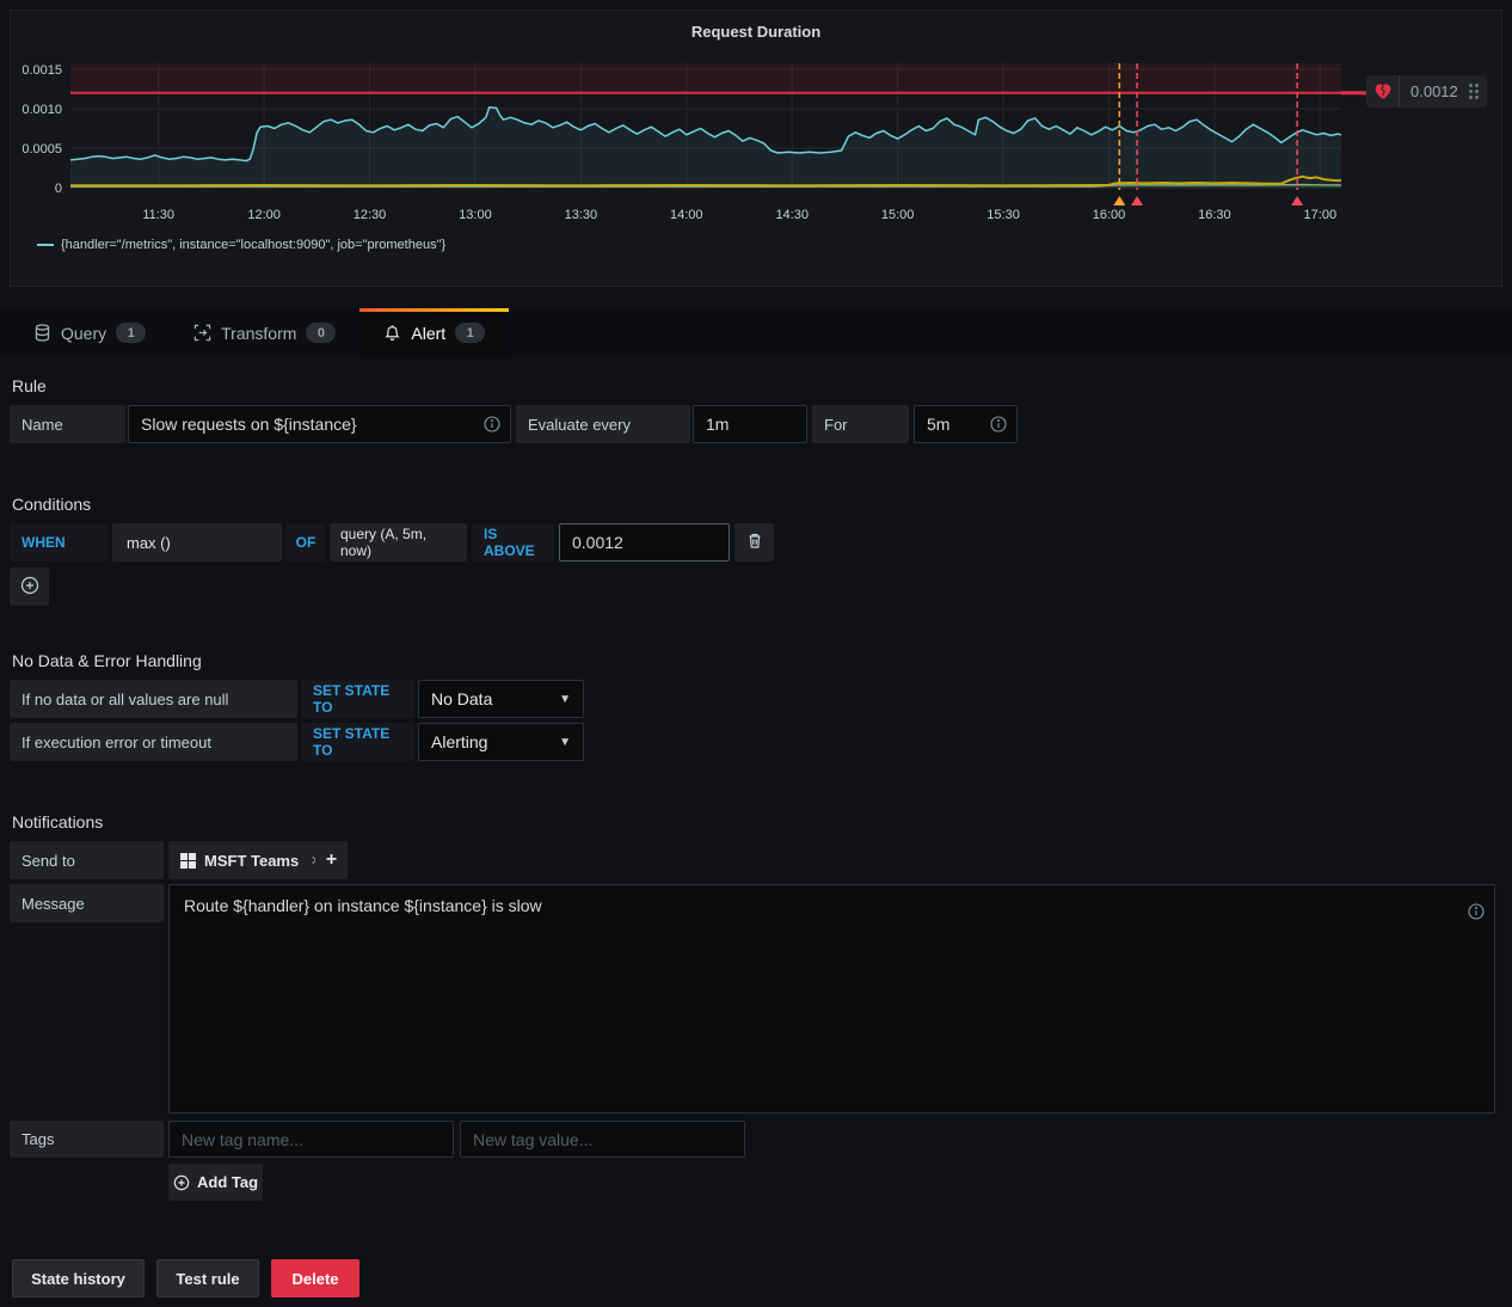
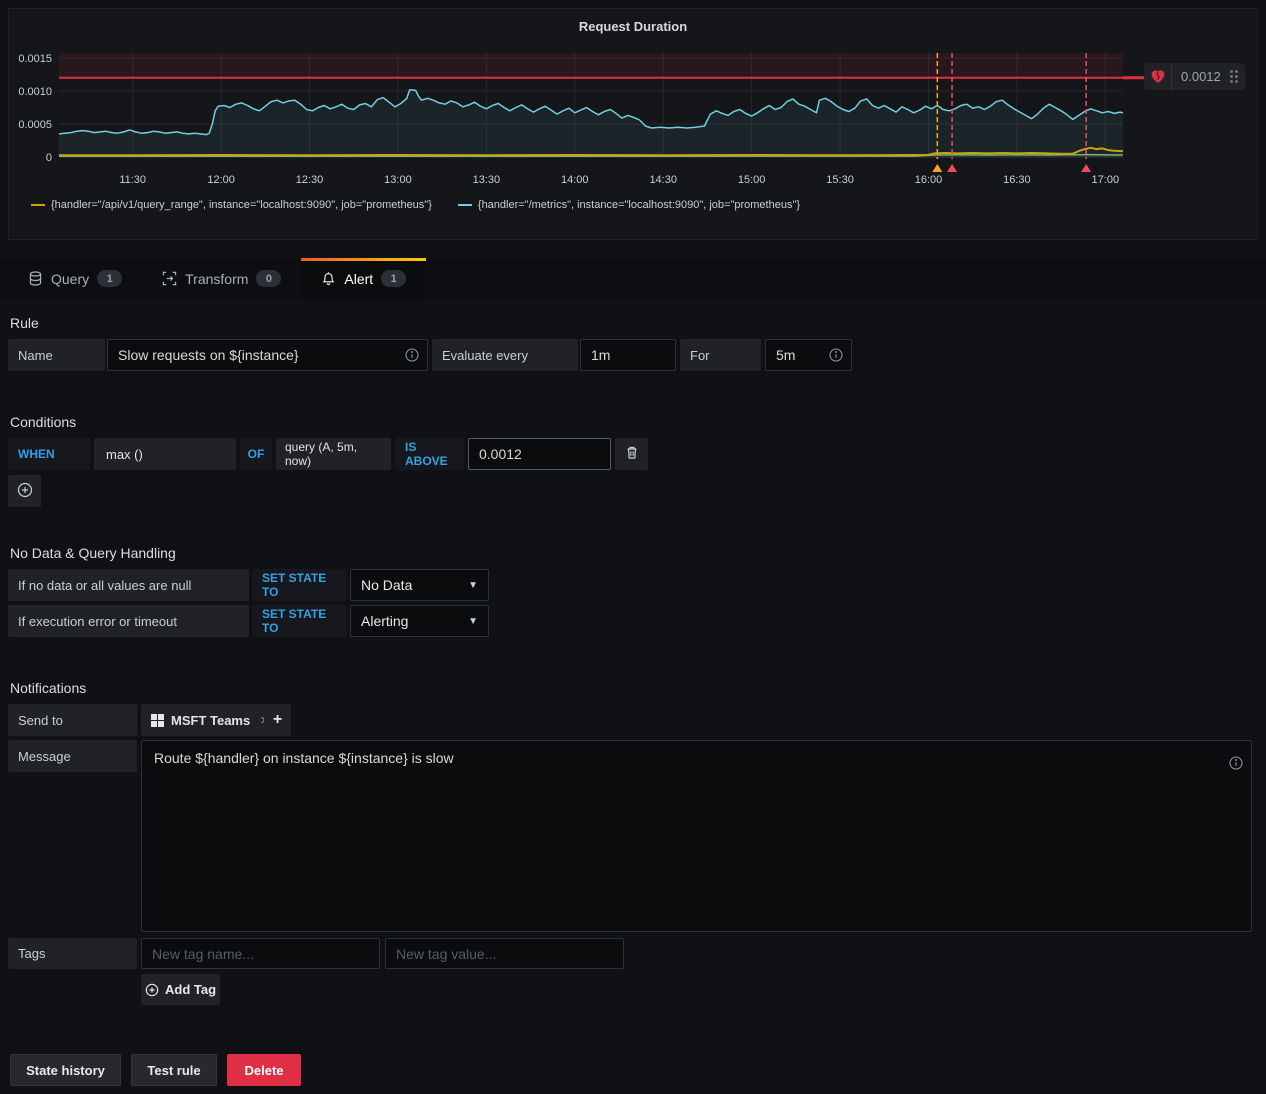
  Request Duration
  11:30
  12:00
  12:30
  13:00
  13:30
  14:00
  14:30
  15:00
  15:30
  16:00
  16:30
  17:00
  0
  0.0005
  0.0010
  0.0015
  0.0012
+ {handler="/api/v1/query_range", instance="localhost:9090", job="prometheus"}
  {handler="/metrics", instance="localhost:9090", job="prometheus"}
  Query
  1
  Transform
  0
  Alert
  1
  Rule
  Name
  Slow requests on ${instance}
  Evaluate every
  1m
  For
  5m
  Conditions
  WHEN
  max ()
  OF
  query (A, 5m, now)
  IS ABOVE
  0.0012
- No Data & Error Handling
+ No Data & Query Handling
  If no data or all values are null
  SET STATE TO
  No Data
  ▼
  If execution error or timeout
  SET STATE TO
  Alerting
  ▼
  Notifications
  Send to
  MSFT Teams
  +
  Message
  Route ${handler} on instance ${instance} is slow
  Tags
  New tag name...
  New tag value...
  Add Tag
  State history
  Test rule
  Delete
